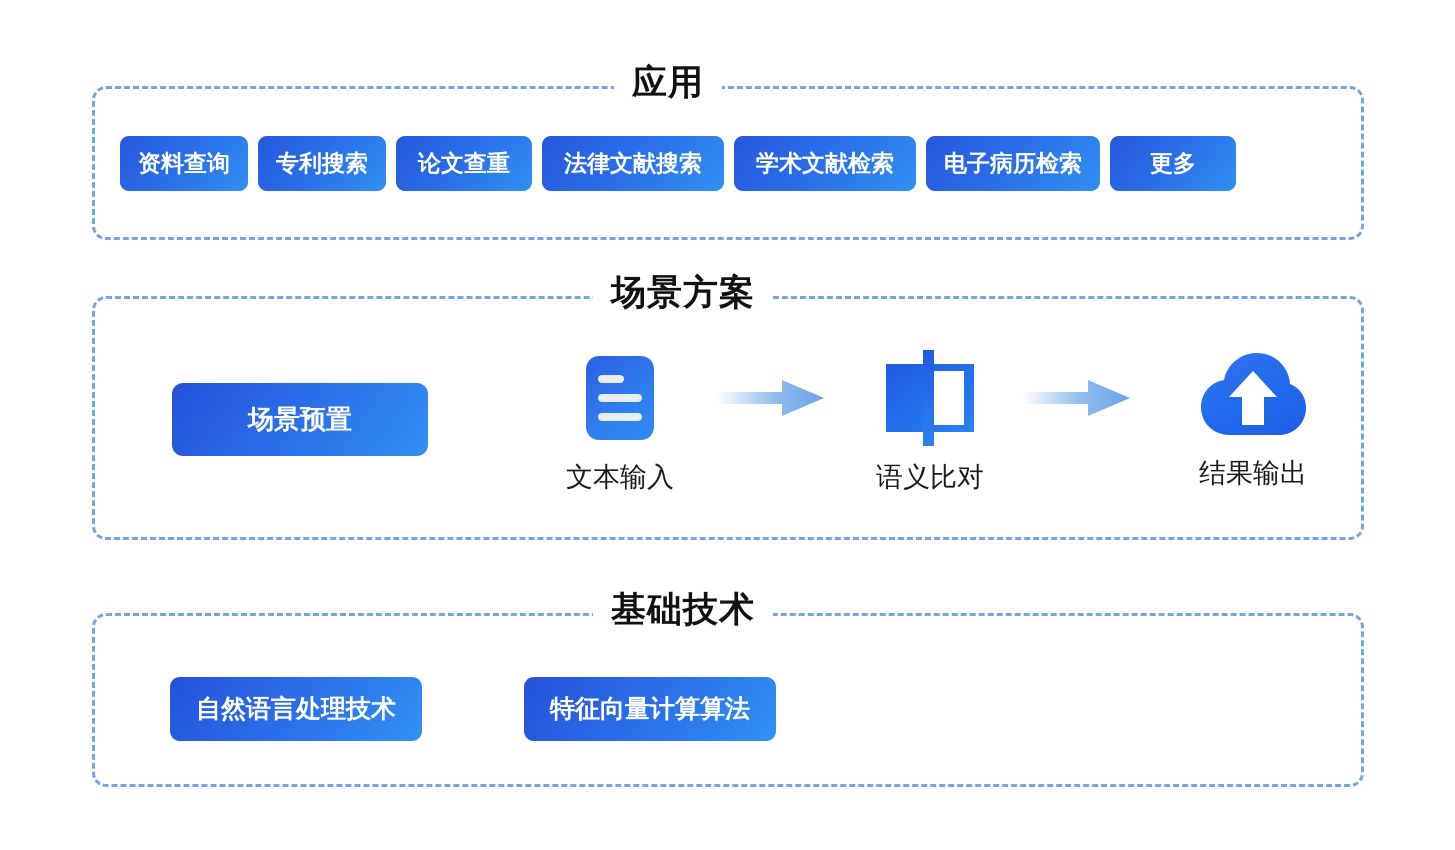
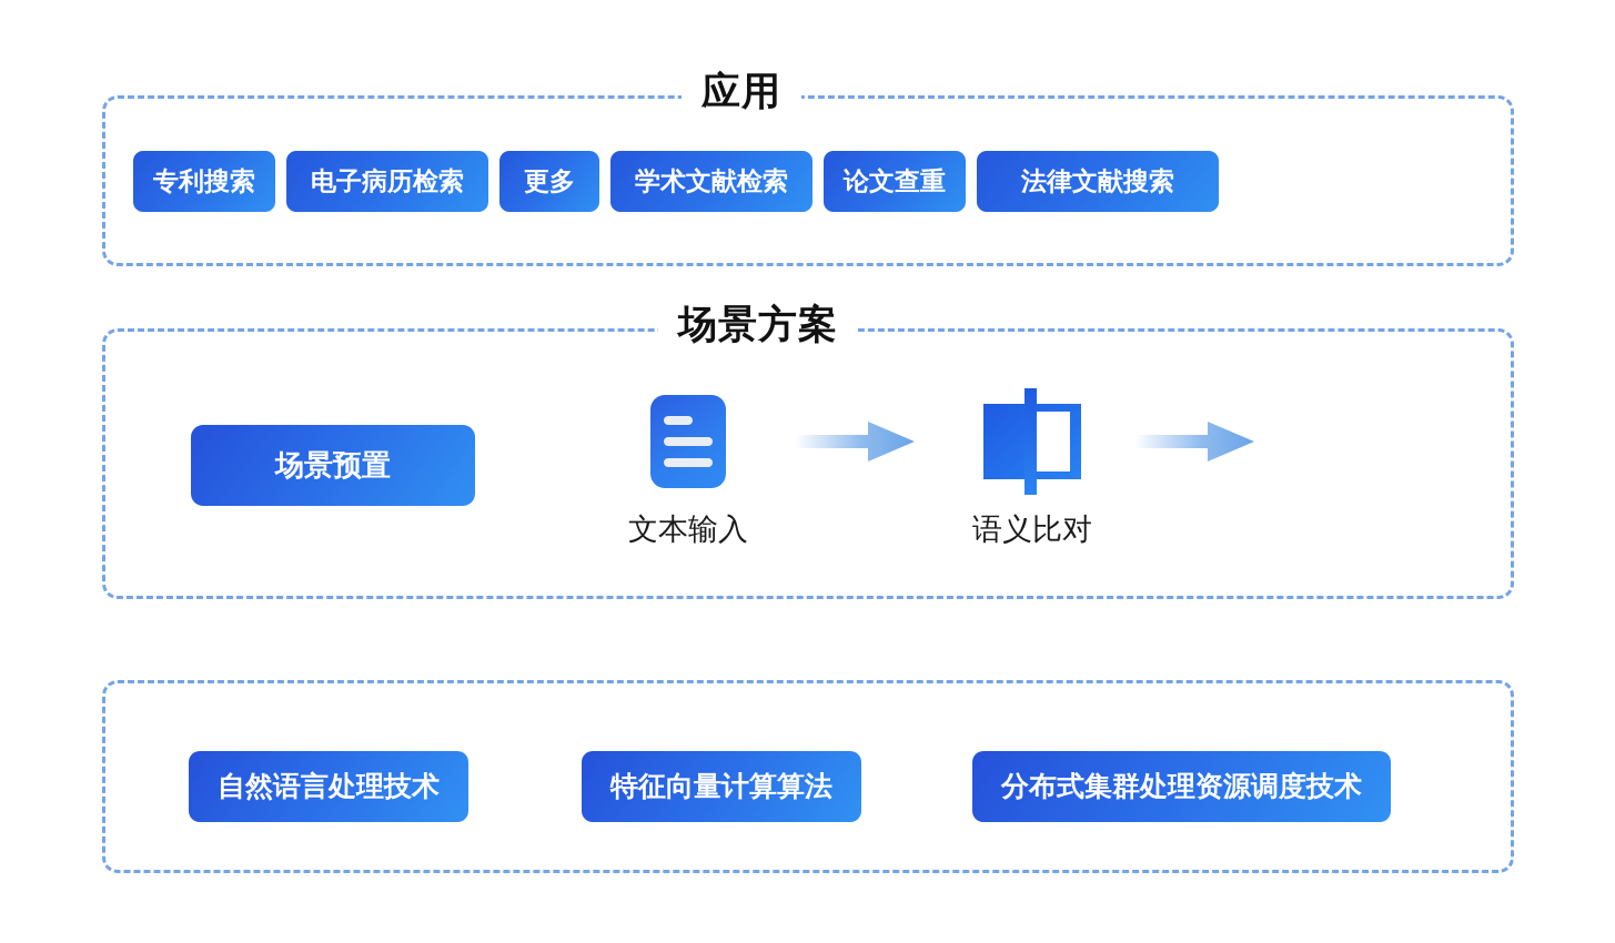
  应用
- 资料查询
  专利搜索
- 论文查重
+ 电子病历检索
- 法律文献搜索
+ 更多
  学术文献检索
- 电子病历检索
+ 论文查重
- 更多
+ 法律文献搜索
  场景方案
  场景预置
  文本输入
  语义比对
- 结果输出
- 基础技术
  自然语言处理技术
  特征向量计算算法
+ 分布式集群处理资源调度技术
